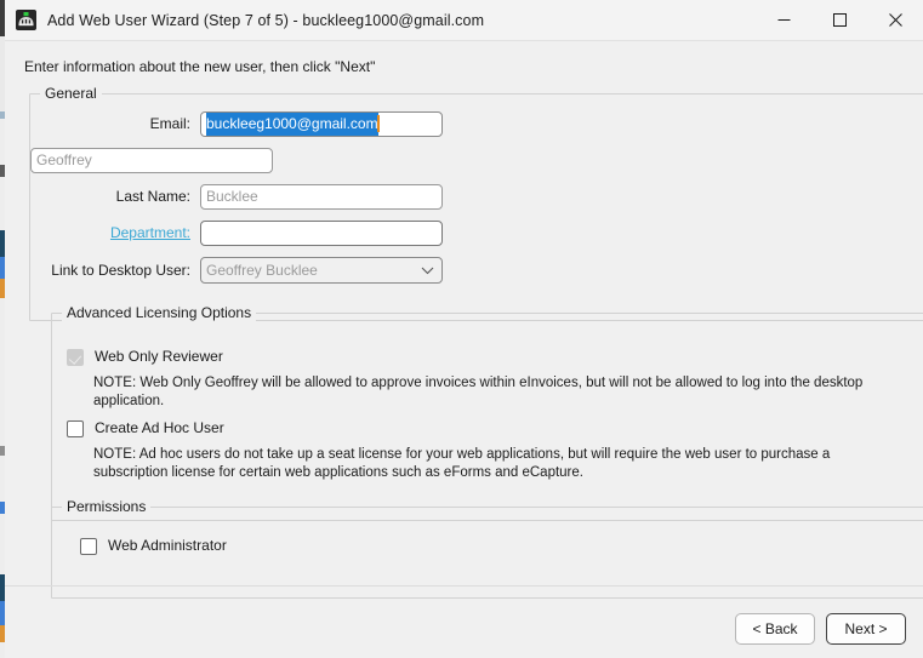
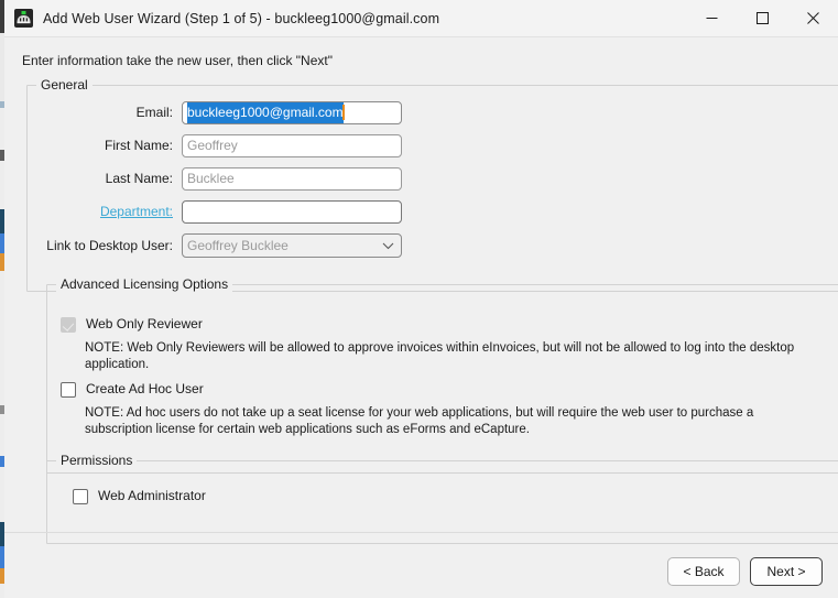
- Add Web User Wizard (Step 7 of 5) - buckleeg1000@gmail.com
+ Add Web User Wizard (Step 1 of 5) - buckleeg1000@gmail.com
- Enter information about the new user, then click "Next"
+ Enter information take the new user, then click "Next"
  General
  Email:
  buckleeg1000@gmail.com
+ First Name:
  Geoffrey
  Last Name:
  Bucklee
  Department:
  Link to Desktop User:
  Geoffrey Bucklee
  Advanced Licensing Options
  Web Only Reviewer
- NOTE: Web Only Geoffrey will be allowed to approve invoices within eInvoices, but will not be allowed to log into the desktop application.
+ NOTE: Web Only Reviewers will be allowed to approve invoices within eInvoices, but will not be allowed to log into the desktop application.
  Create Ad Hoc User
  NOTE: Ad hoc users do not take up a seat license for your web applications, but will require the web user to purchase a subscription license for certain web applications such as eForms and eCapture.
  Permissions
  Web Administrator
  < Back
  Next >
